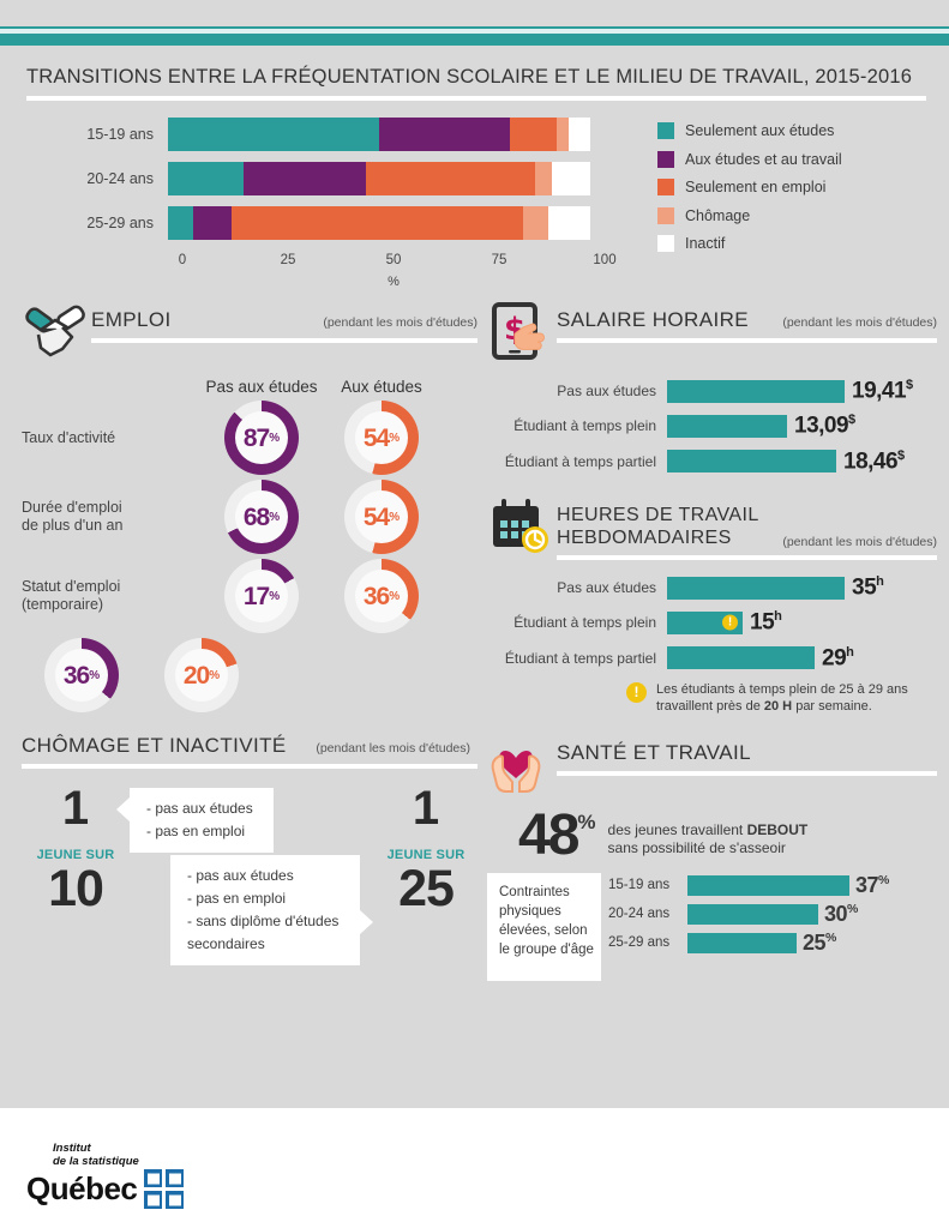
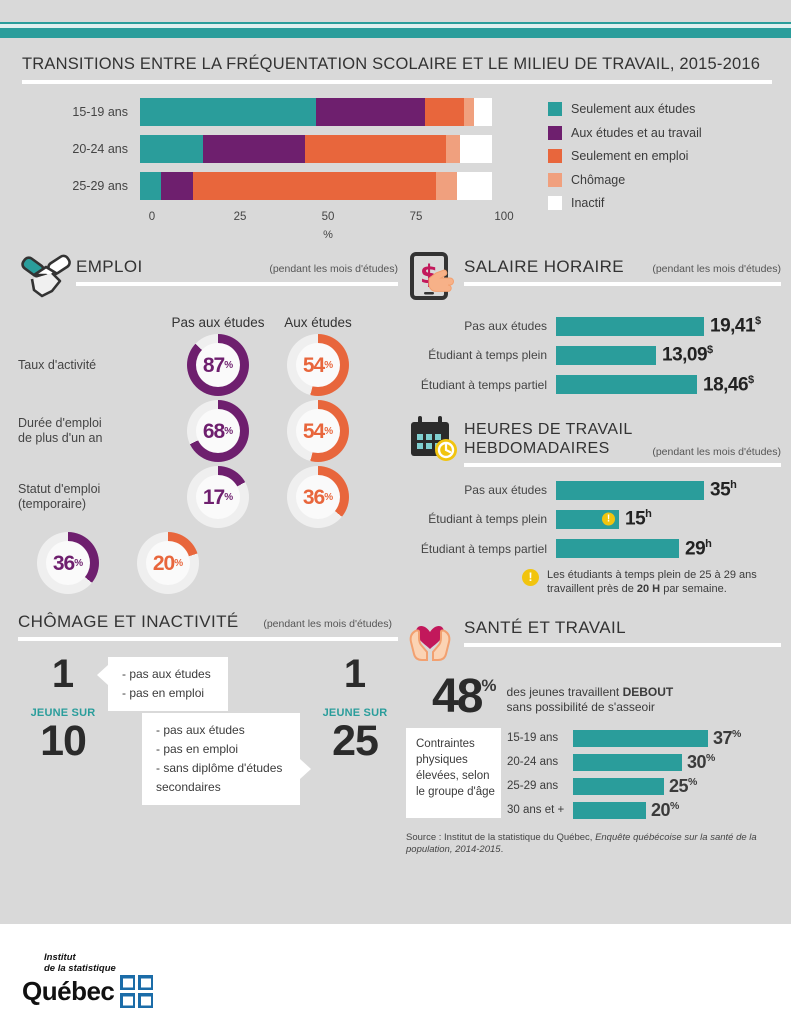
  TRANSITIONS ENTRE LA FRÉQUENTATION SCOLAIRE ET LE MILIEU DE TRAVAIL, 2015-2016
  15-19 ans
  20-24 ans
  25-29 ans
  0
  25
  50
  75
  100
  %
  Seulement aux études
  Aux études et au travail
  Seulement en emploi
  Chômage
  Inactif
  EMPLOI
  (pendant les mois d'études)
  Pas aux études
  Aux études
  Taux d'activité
  87
  %
  54
  %
  Durée d'emploi
  de plus d'un an
  68
  %
  54
  %
  Statut d'emploi
  (temporaire)
  17
  %
  36
  %
  36
  %
  20
  %
  CHÔMAGE ET INACTIVITÉ
  (pendant les mois d'études)
  1
  JEUNE SUR
  10
  1
  JEUNE SUR
  25
  - pas aux études
  - pas en emploi
  - pas aux études
  - pas en emploi
  - sans diplôme d'études
  secondaires
  $
  SALAIRE HORAIRE
  (pendant les mois d'études)
  Pas aux études
  19,41$
  Étudiant à temps plein
  13,09$
  Étudiant à temps partiel
  18,46$
  HEURES DE TRAVAIL
  HEBDOMADAIRES
  (pendant les mois d'études)
  Pas aux études
  35h
  Étudiant à temps plein
  !
  15h
  Étudiant à temps partiel
  29h
  !
  Les étudiants à temps plein de 25 à 29 ans travaillent près de 20 H par semaine.
  SANTÉ ET TRAVAIL
  48%
  des jeunes travaillent DEBOUT
  sans possibilité de s'asseoir
  Contraintes physiques élevées, selon le groupe d'âge
  15-19 ans
  37%
  20-24 ans
  30%
  25-29 ans
  25%
+ 30 ans et +
+ 20%
+ Source : Institut de la statistique du Québec, Enquête québécoise sur la santé de la population, 2014-2015.
  Institut
  de la statistique
  Québec
